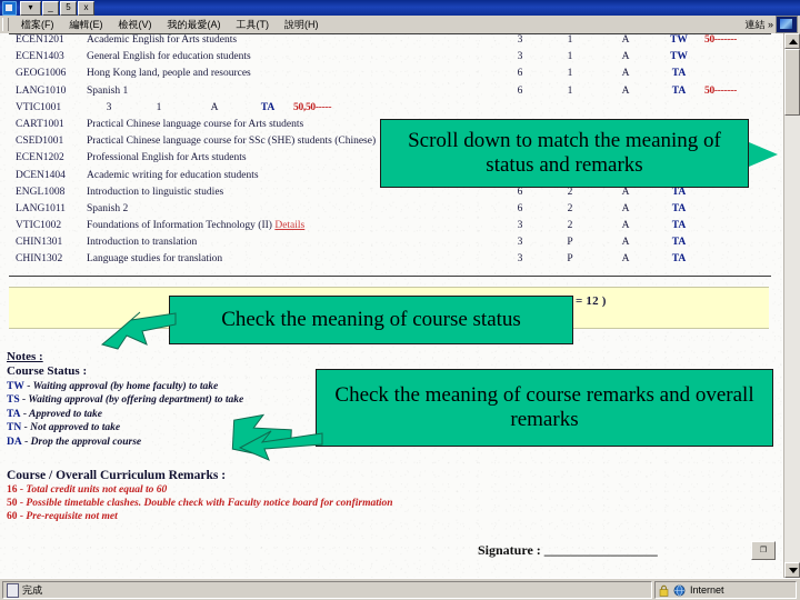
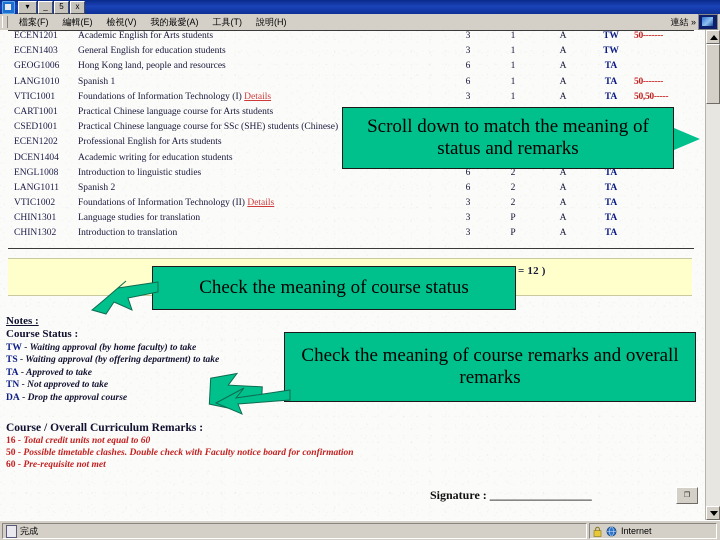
  ▾
  _
  5
  x
  檔案(F)
  編輯(E)
  檢視(V)
  我的最愛(A)
  工具(T)
  說明(H)
  連結 »
  ECEN1201
  Academic English for Arts students
  3
  1
  A
  TW
  50-------
  ECEN1403
  General English for education students
  3
  1
  A
  TW
  GEOG1006
  Hong Kong land, people and resources
  6
  1
  A
  TA
  LANG1010
  Spanish 1
  6
  1
  A
  TA
  50-------
  VTIC1001
+ Foundations of Information Technology (I) Details
  3
  1
  A
  TA
  50,50-----
  CART1001
  Practical Chinese language course for Arts students
  CSED1001
  Practical Chinese language course for SSc (SHE) students (Chinese)
  ECEN1202
  Professional English for Arts students
  DCEN1404
  Academic writing for education students
  ENGL1008
  Introduction to linguistic studies
  6
  2
  A
  TA
  LANG1011
  Spanish 2
  6
  2
  A
  TA
  VTIC1002
  Foundations of Information Technology (II) Details
  3
  2
  A
  TA
  CHIN1301
- Introduction to translation
+ Language studies for translation
  3
  P
  A
  TA
  CHIN1302
- Language studies for translation
+ Introduction to translation
  3
  P
  A
  TA
  Notes :
  Course Status :
  TW - Waiting approval (by home faculty) to take
  TS - Waiting approval (by offering department) to take
  TA - Approved to take
  TN - Not approved to take
  DA - Drop the approval course
  Course / Overall Curriculum Remarks :
  16 - Total credit units not equal to 60
  50 - Possible timetable clashes. Double check with Faculty notice board for confirmation
  60 - Pre-requisite not met
  Signature : _________________
  Scroll down to match the meaning of status and remarks
  Check the meaning of course status
  Check the meaning of course remarks and overall remarks
  完成
  Internet
